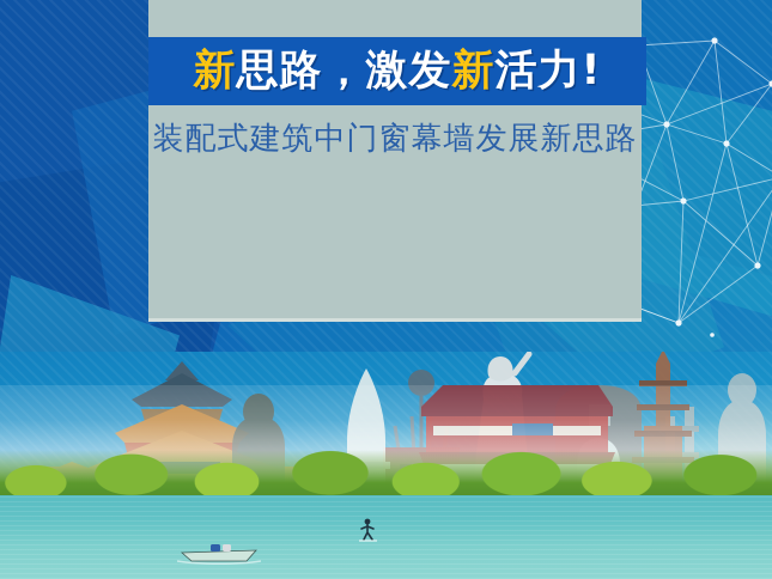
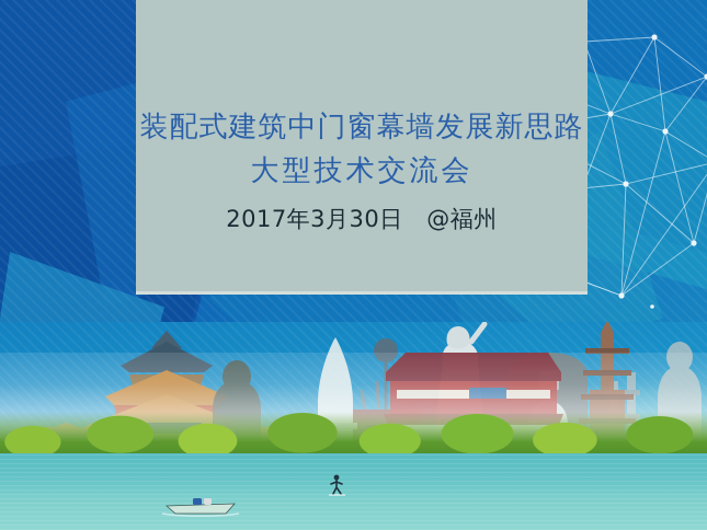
- 新思路，激发新活力!
  装配式建筑中门窗幕墙发展新思路
+ 大型技术交流会
+ 2017年3月30日 @福州
